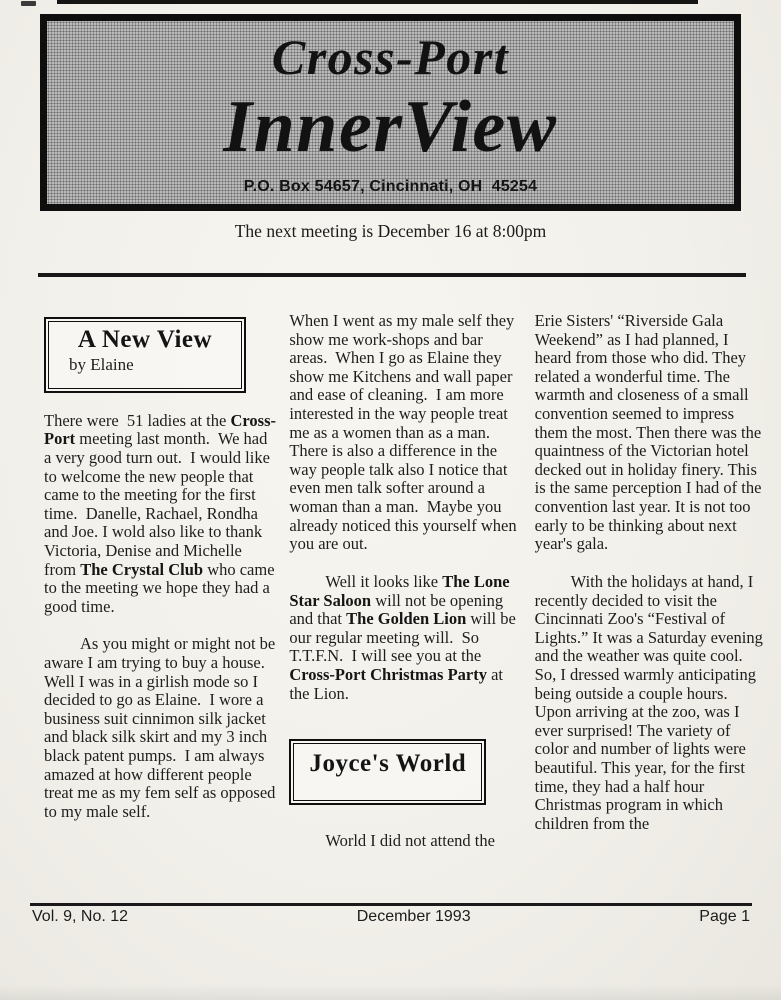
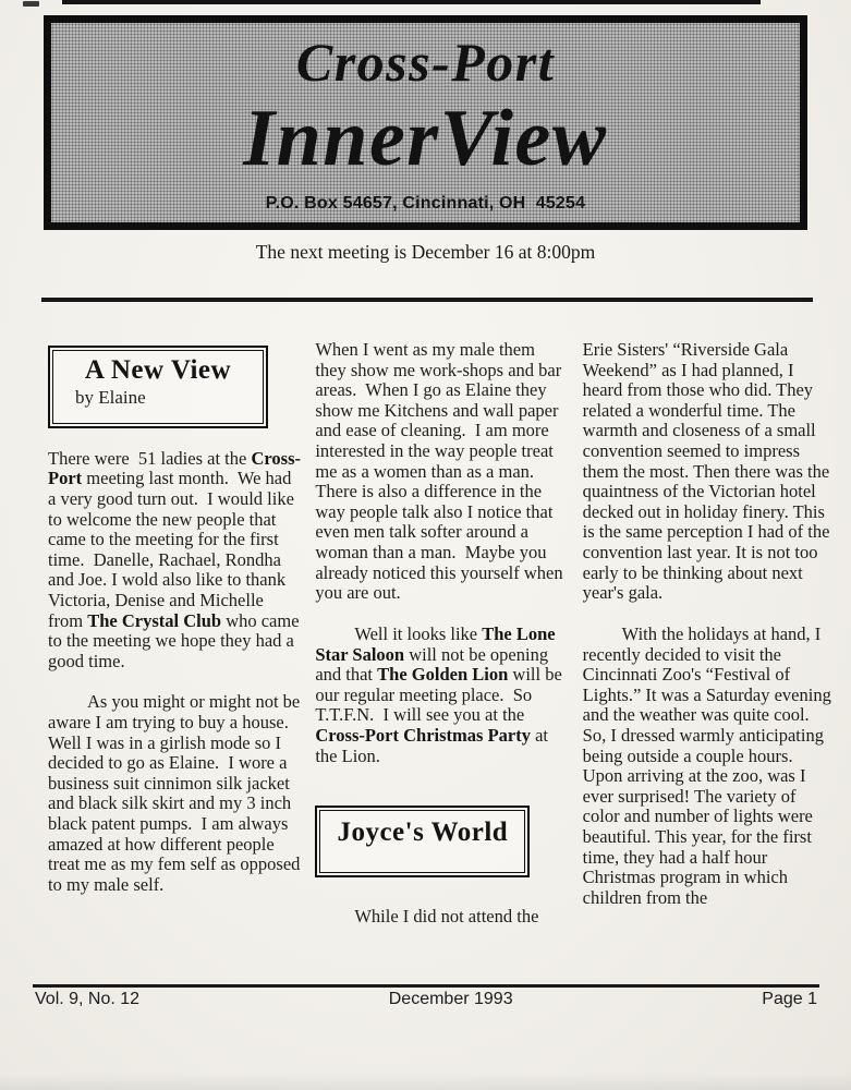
  Cross-Port
  InnerView
  P.O. Box 54657, Cincinnati, OH 45254
  The next meeting is December 16 at 8:00pm
  A New View
  by Elaine
  There were 51 ladies at the Cross-Port meeting last month. We had a very good turn out. I would like to welcome the new people that came to the meeting for the first time. Danelle, Rachael, Rondha and Joe. I wold also like to thank Victoria, Denise and Michelle from The Crystal Club who came to the meeting we hope they had a good time.
  As you might or might not be aware I am trying to buy a house. Well I was in a girlish mode so I decided to go as Elaine. I wore a business suit cinnimon silk jacket and black silk skirt and my 3 inch black patent pumps. I am always amazed at how different people treat me as my fem self as opposed to my male self.
- When I went as my male self they show me work-shops and bar areas. When I go as Elaine they show me Kitchens and wall paper and ease of cleaning. I am more interested in the way people treat me as a women than as a man. There is also a difference in the way people talk also I notice that even men talk softer around a woman than a man. Maybe you already noticed this yourself when you are out.
+ When I went as my male them they show me work-shops and bar areas. When I go as Elaine they show me Kitchens and wall paper and ease of cleaning. I am more interested in the way people treat me as a women than as a man. There is also a difference in the way people talk also I notice that even men talk softer around a woman than a man. Maybe you already noticed this yourself when you are out.
- Well it looks like The Lone Star Saloon will not be opening and that The Golden Lion will be our regular meeting will. So T.T.F.N. I will see you at the Cross-Port Christmas Party at the Lion.
+ Well it looks like The Lone Star Saloon will not be opening and that The Golden Lion will be our regular meeting place. So T.T.F.N. I will see you at the Cross-Port Christmas Party at the Lion.
  Joyce's World
- World I did not attend the
+ While I did not attend the
  Erie Sisters' “Riverside Gala Weekend” as I had planned, I heard from those who did. They related a wonderful time. The warmth and closeness of a small convention seemed to impress them the most. Then there was the quaintness of the Victorian hotel decked out in holiday finery. This is the same perception I had of the convention last year. It is not too early to be thinking about next year's gala.
  With the holidays at hand, I recently decided to visit the Cincinnati Zoo's “Festival of Lights.” It was a Saturday evening and the weather was quite cool. So, I dressed warmly anticipating being outside a couple hours. Upon arriving at the zoo, was I ever surprised! The variety of color and number of lights were beautiful. This year, for the first time, they had a half hour Christmas program in which children from the
  Vol. 9, No. 12
  December 1993
  Page 1
